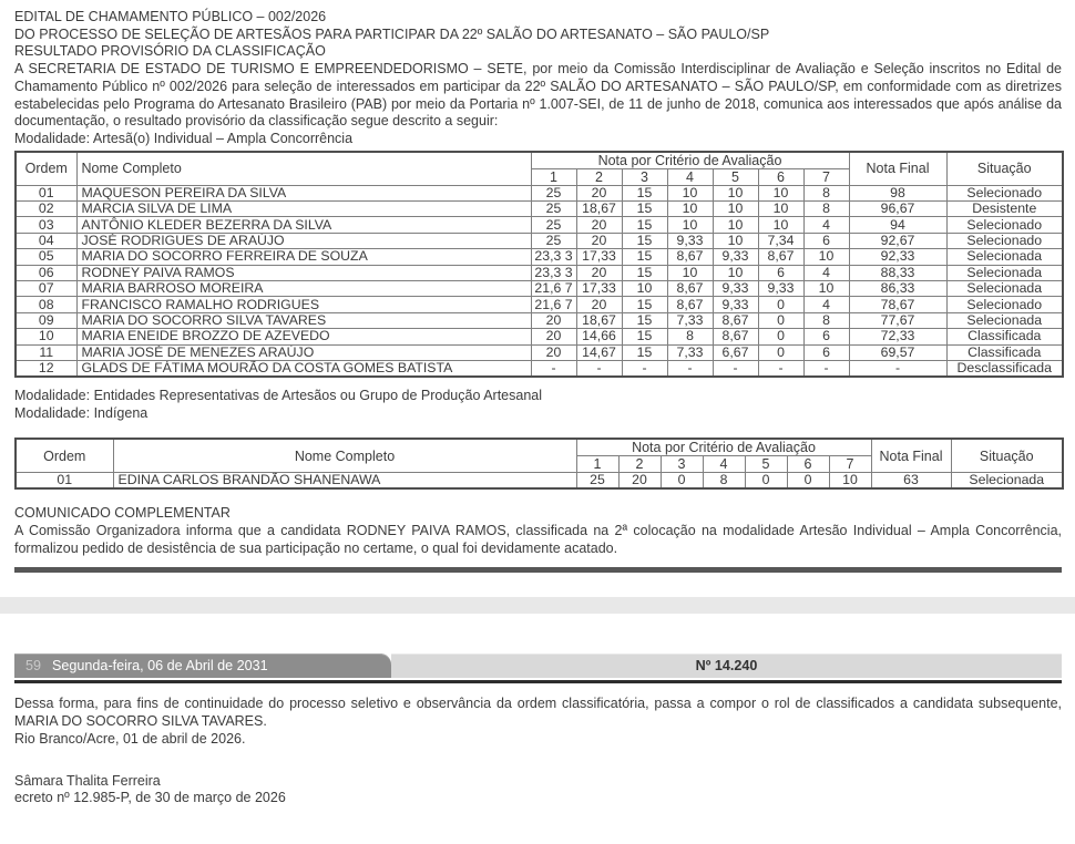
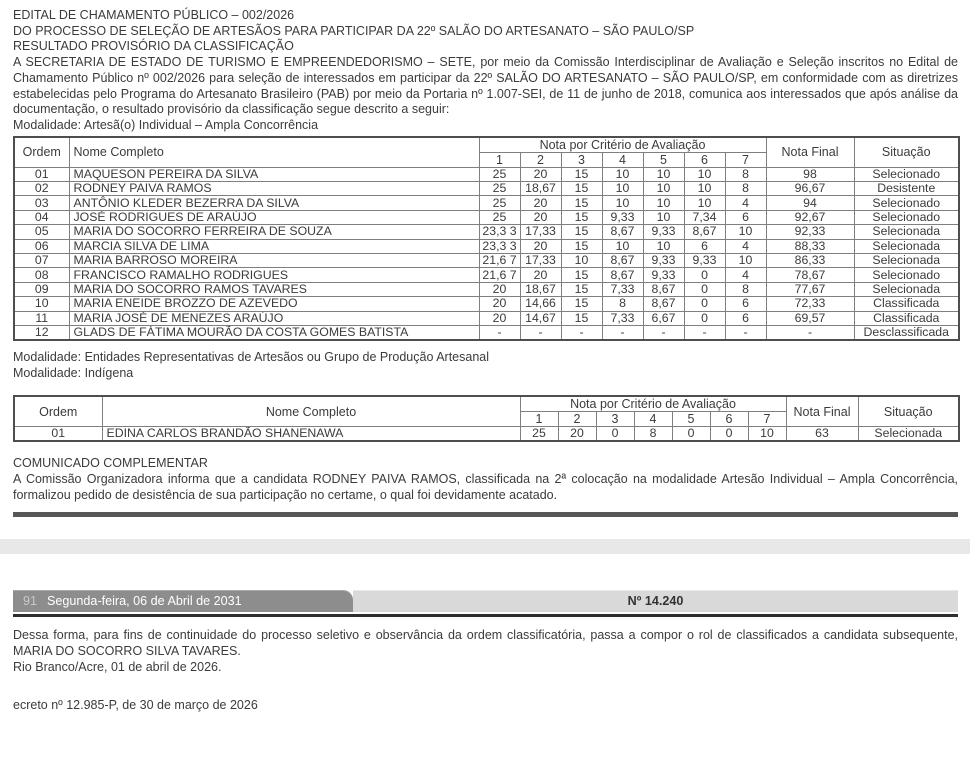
  EDITAL DE CHAMAMENTO PÚBLICO – 002/2026
  DO PROCESSO DE SELEÇÃO DE ARTESÃOS PARA PARTICIPAR DA 22º SALÃO DO ARTESANATO – SÃO PAULO/SP
  RESULTADO PROVISÓRIO DA CLASSIFICAÇÃO
  A SECRETARIA DE ESTADO DE TURISMO E EMPREENDEDORISMO – SETE, por meio da Comissão Interdisciplinar de Avaliação e Seleção inscritos no Edital de Chamamento Público nº 002/2026 para seleção de interessados em participar da 22º SALÃO DO ARTESANATO – SÃO PAULO/SP, em conformidade com as diretrizes estabelecidas pelo Programa do Artesanato Brasileiro (PAB) por meio da Portaria nº 1.007-SEI, de 11 de junho de 2018, comunica aos interessados que após análise da documentação, o resultado provisório da classificação segue descrito a seguir:
  Modalidade: Artesã(o) Individual – Ampla Concorrência
  Ordem	Nome Completo	Nota por Critério de Avaliação	Nota Final	Situação
  1	2	3	4	5	6	7
  01	MAQUESON PEREIRA DA SILVA	25	20	15	10	10	10	8	98	Selecionado
- 02	MARCIA SILVA DE LIMA	25	18,67	15	10	10	10	8	96,67	Desistente
+ 02	RODNEY PAIVA RAMOS	25	18,67	15	10	10	10	8	96,67	Desistente
  03	ANTÔNIO KLEDER BEZERRA DA SILVA	25	20	15	10	10	10	4	94	Selecionado
  04	JOSÉ RODRIGUES DE ARAÚJO	25	20	15	9,33	10	7,34	6	92,67	Selecionado
  05	MARIA DO SOCORRO FERREIRA DE SOUZA	23,3 3	17,33	15	8,67	9,33	8,67	10	92,33	Selecionada
- 06	RODNEY PAIVA RAMOS	23,3 3	20	15	10	10	6	4	88,33	Selecionada
+ 06	MARCIA SILVA DE LIMA	23,3 3	20	15	10	10	6	4	88,33	Selecionada
  07	MARIA BARROSO MOREIRA	21,6 7	17,33	10	8,67	9,33	9,33	10	86,33	Selecionada
  08	FRANCISCO RAMALHO RODRIGUES	21,6 7	20	15	8,67	9,33	0	4	78,67	Selecionado
- 09	MARIA DO SOCORRO SILVA TAVARES	20	18,67	15	7,33	8,67	0	8	77,67	Selecionada
+ 09	MARIA DO SOCORRO RAMOS TAVARES	20	18,67	15	7,33	8,67	0	8	77,67	Selecionada
  10	MARIA ENEIDE BROZZO DE AZEVEDO	20	14,66	15	8	8,67	0	6	72,33	Classificada
  11	MARIA JOSÉ DE MENEZES ARAÚJO	20	14,67	15	7,33	6,67	0	6	69,57	Classificada
  12	GLADS DE FÁTIMA MOURÃO DA COSTA GOMES BATISTA	-	-	-	-	-	-	-	-	Desclassificada
  Modalidade: Entidades Representativas de Artesãos ou Grupo de Produção Artesanal
  Modalidade: Indígena
  Ordem	Nome Completo	Nota por Critério de Avaliação	Nota Final	Situação
  1	2	3	4	5	6	7
  01	EDINA CARLOS BRANDÃO SHANENAWA	25	20	0	8	0	0	10	63	Selecionada
  COMUNICADO COMPLEMENTAR
  A Comissão Organizadora informa que a candidata RODNEY PAIVA RAMOS, classificada na 2ª colocação na modalidade Artesão Individual – Ampla Concorrência, formalizou pedido de desistência de sua participação no certame, o qual foi devidamente acatado.
- 59
+ 91
  Segunda-feira, 06 de Abril de 2031
  Nº 14.240
  Dessa forma, para fins de continuidade do processo seletivo e observância da ordem classificatória, passa a compor o rol de classificados a candidata subsequente, MARIA DO SOCORRO SILVA TAVARES.
  Rio Branco/Acre, 01 de abril de 2026.
- Sâmara Thalita Ferreira
  ecreto nº 12.985-P, de 30 de março de 2026
